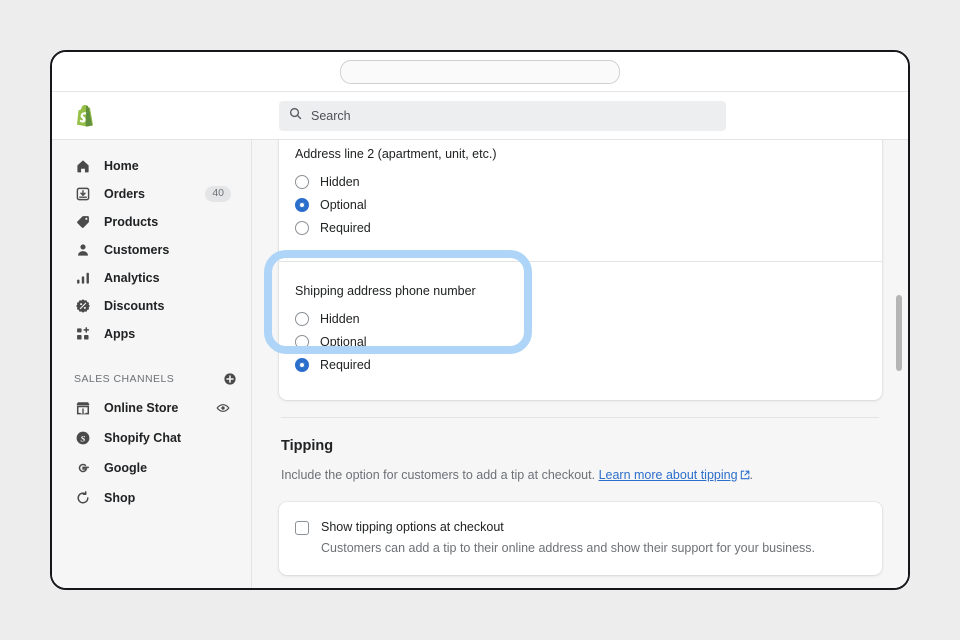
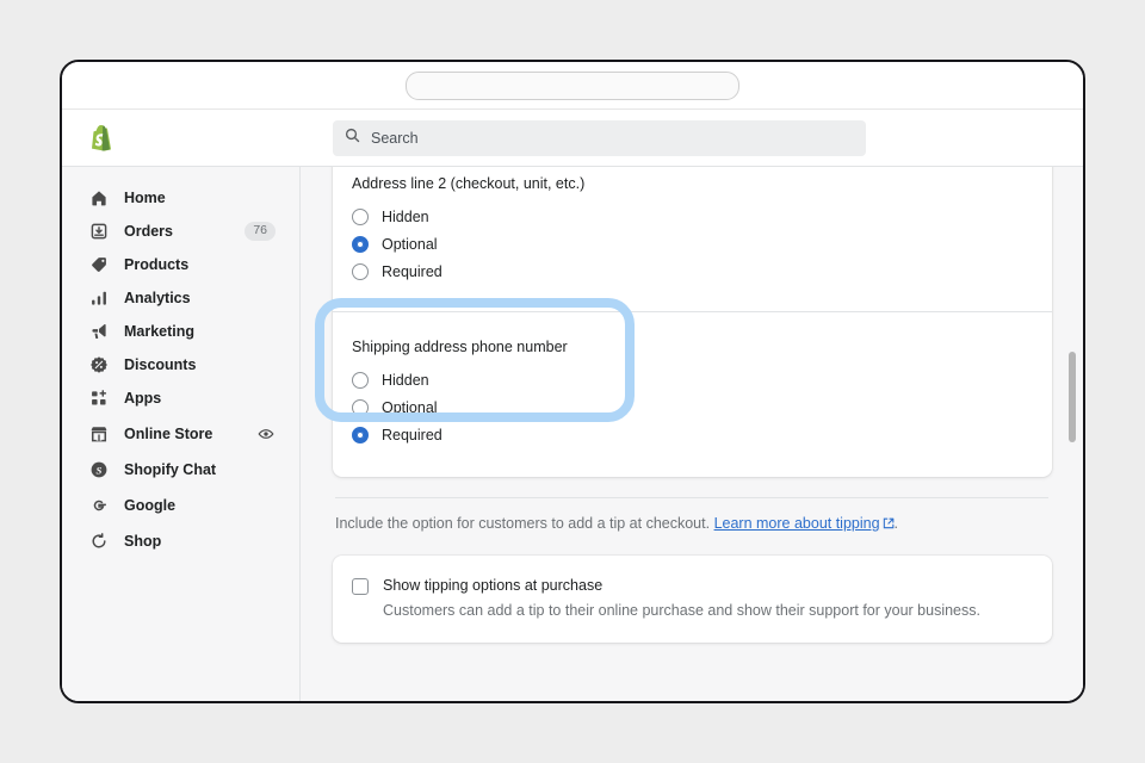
  Search
  Home
  Orders
- 40
+ 76
  Products
- Customers
  Analytics
+ Marketing
  Discounts
  Apps
- SALES CHANNELS
  Online Store
  S
  Shopify Chat
  Google
  Shop
- Address line 2 (apartment, unit, etc.)
+ Address line 2 (checkout, unit, etc.)
  Hidden
  Optional
  Required
  Shipping address phone number
  Hidden
  Optional
  Required
- Tipping
  Include the option for customers to add a tip at checkout. Learn more about tipping .
- Show tipping options at checkout
+ Show tipping options at purchase
- Customers can add a tip to their online address and show their support for your business.
+ Customers can add a tip to their online purchase and show their support for your business.
